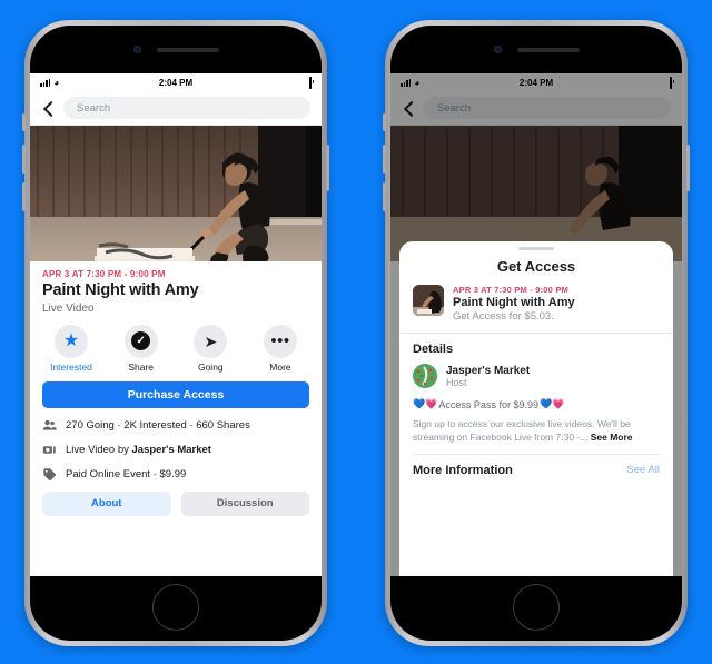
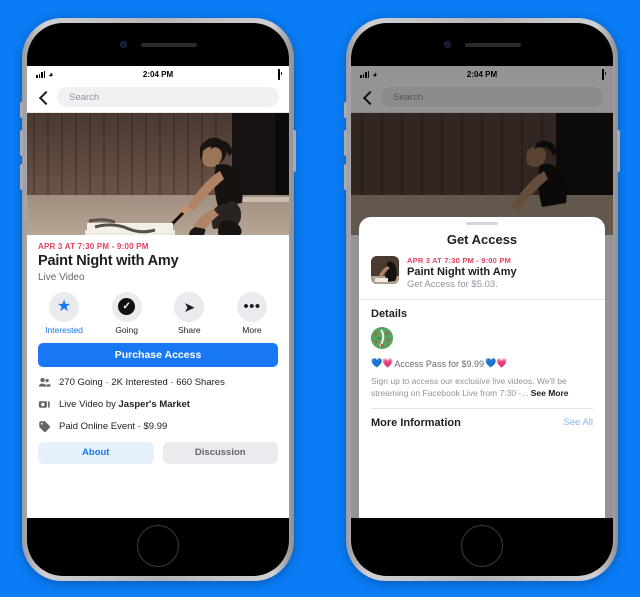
  ◕
  2:04 PM
  Search
  APR 3 AT 7:30 PM - 9:00 PM
  Paint Night with Amy
  Live Video
  ★
  Interested
  ✓
- Share
+ Going
  ➤
- Going
+ Share
  •••
  More
  Purchase Access
  270 Going · 2K Interested · 660 Shares
  Live Video by Jasper's Market
  Paid Online Event · $9.99
  About
  Discussion
  ◕
  2:04 PM
  Search
  Get Access
  APR 3 AT 7:30 PM - 9:00 PM
  Paint Night with Amy
  Get Access for $5.03.
  Details
- Jasper's Market
- Host
  💙💗
  Access Pass for $9.99
  💙💗
  Sign up to access our exclusive live videos. We'll be streaming on Facebook Live from 7:30 -... See More
  More Information
  See All
